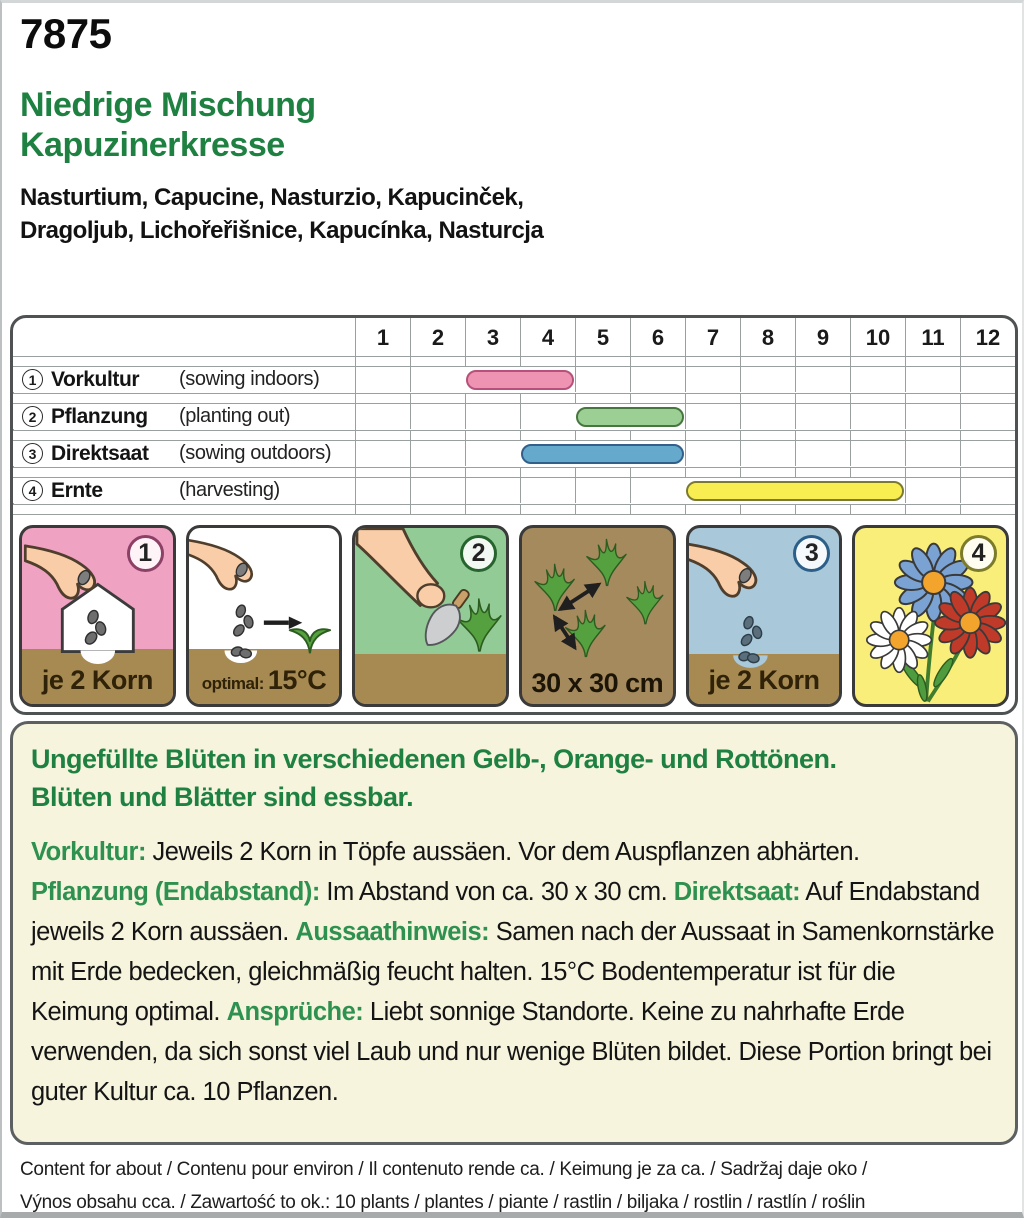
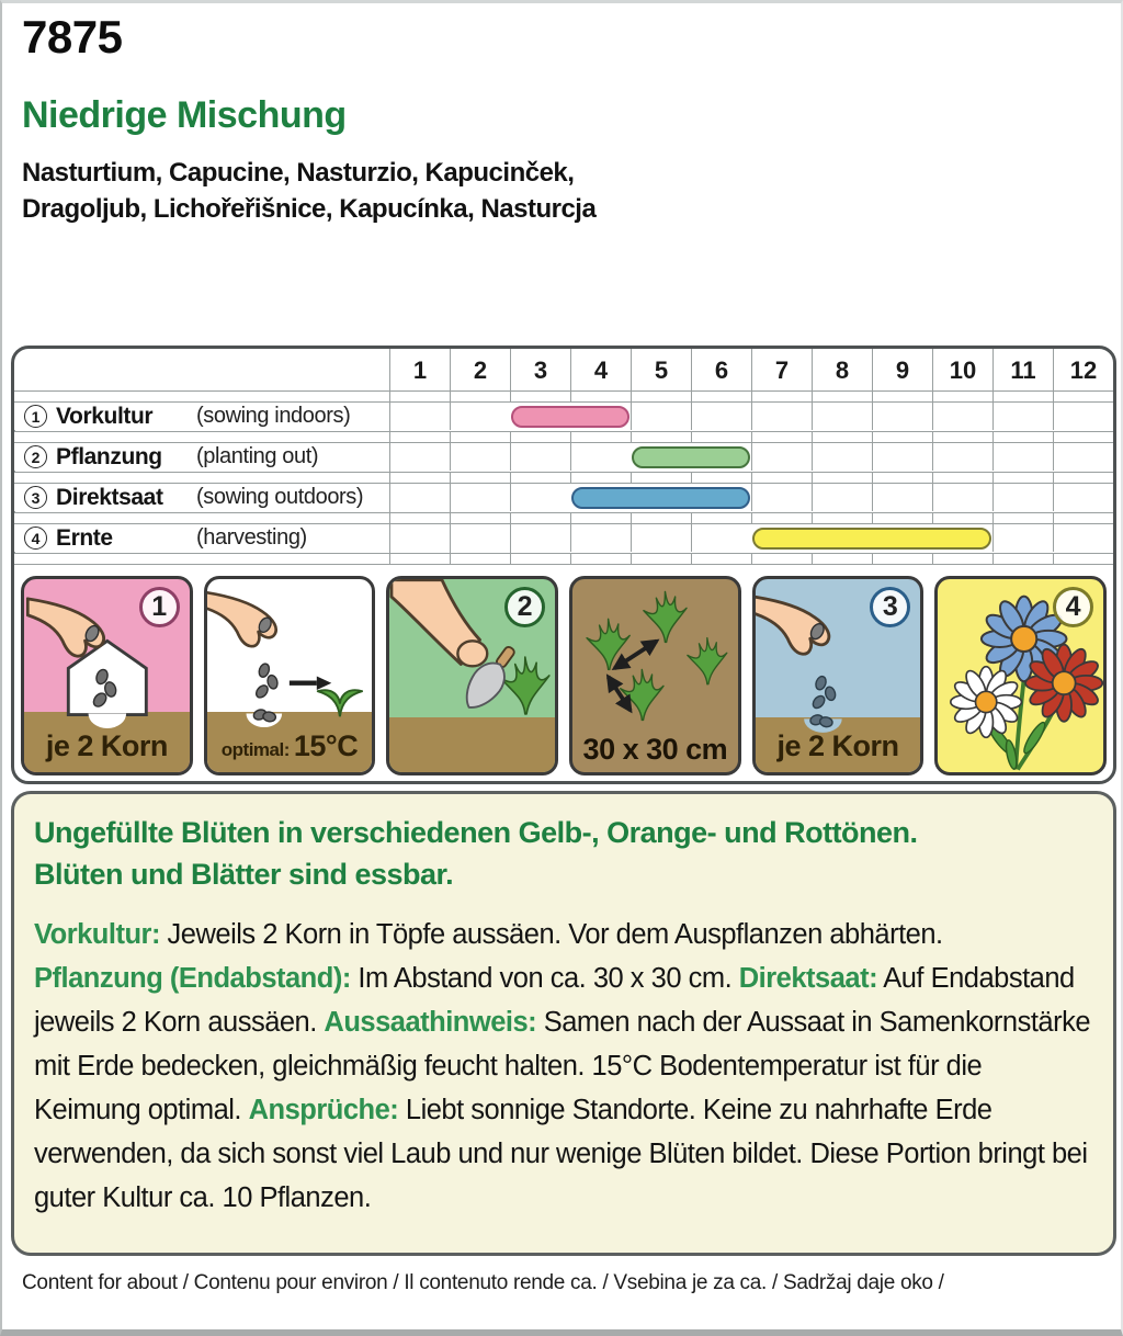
  7875
  Niedrige Mischung
- Kapuzinerkresse
  Nasturtium, Capucine, Nasturzio, Kapucinček,
  Dragoljub, Lichořeřišnice, Kapucínka, Nasturcja
  1
  2
  3
  4
  5
  6
  7
  8
  9
  10
  11
  12
  1
  Vorkultur
  (sowing indoors)
  2
  Pflanzung
  (planting out)
  3
  Direktsaat
  (sowing outdoors)
  4
  Ernte
  (harvesting)
  je 2 Korn
  1
  optimal: 15°C
  2
  30 x 30 cm
  je 2 Korn
  3
  4
  Ungefüllte Blüten in verschiedenen Gelb-, Orange- und Rottönen.
  Blüten und Blätter sind essbar.
  Vorkultur: Jeweils 2 Korn in Töpfe aussäen. Vor dem Auspflanzen abhärten.
  Pflanzung (Endabstand): Im Abstand von ca. 30 x 30 cm. Direktsaat: Auf Endabstand jeweils 2 Korn aussäen. Aussaathinweis: Samen nach der Aussaat in Samenkornstärke mit Erde bedecken, gleichmäßig feucht halten. 15°C Bodentemperatur ist für die Keimung optimal. Ansprüche: Liebt sonnige Standorte. Keine zu nahrhafte Erde verwenden, da sich sonst viel Laub und nur wenige Blüten bildet. Diese Portion bringt bei guter Kultur ca. 10 Pflanzen.
- Content for about / Contenu pour environ / Il contenuto rende ca. / Keimung je za ca. / Sadržaj daje oko /
+ Content for about / Contenu pour environ / Il contenuto rende ca. / Vsebina je za ca. / Sadržaj daje oko /
- Výnos obsahu cca. / Zawartość to ok.: 10 plants / plantes / piante / rastlin / biljaka / rostlin / rastlín / roślin
